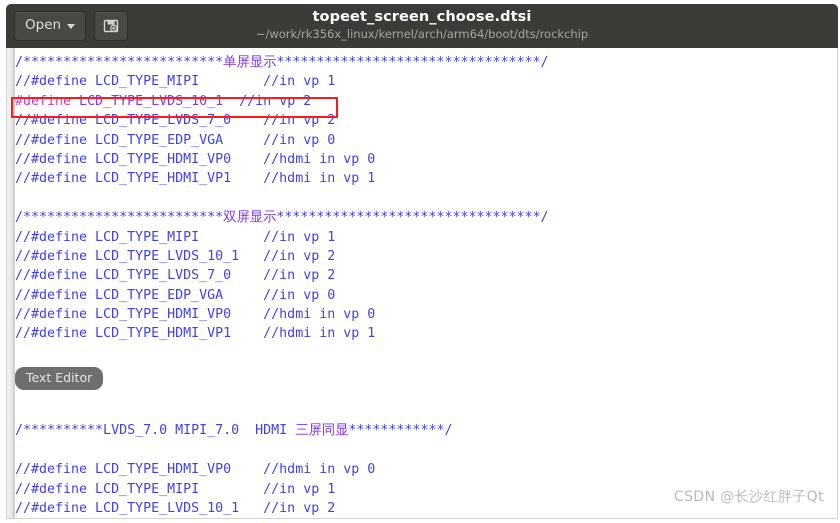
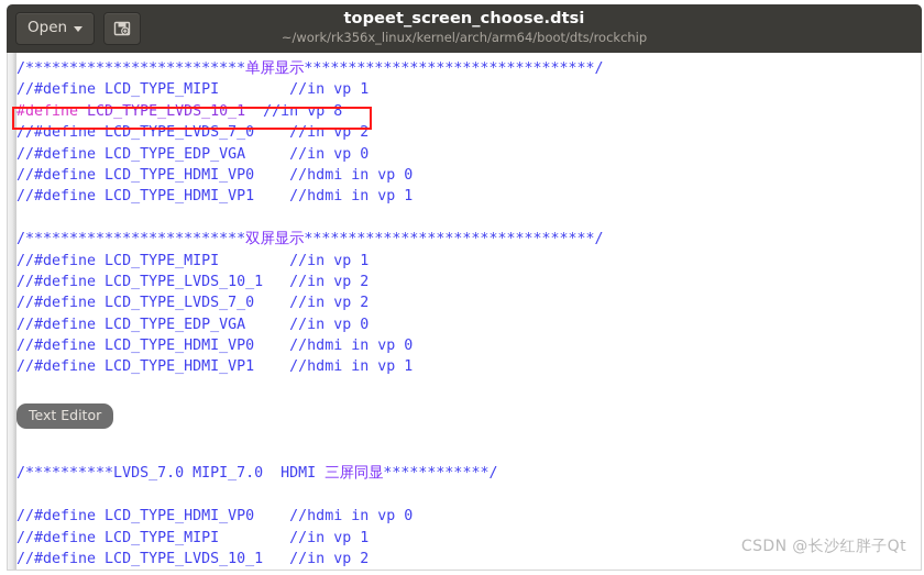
  Open
  topeet_screen_choose.dtsi
  ~/work/rk356x_linux/kernel/arch/arm64/boot/dts/rockchip
  /*************************单屏显示*********************************/
  //#define LCD_TYPE_MIPI //in vp 1
- #define LCD_TYPE_LVDS_10_1 //in vp 2
+ #define LCD_TYPE_LVDS_10_1 //in vp 8
  //#define LCD_TYPE_LVDS_7_0 //in vp 2
  //#define LCD_TYPE_EDP_VGA //in vp 0
  //#define LCD_TYPE_HDMI_VP0 //hdmi in vp 0
  //#define LCD_TYPE_HDMI_VP1 //hdmi in vp 1
  /*************************双屏显示*********************************/
  //#define LCD_TYPE_MIPI //in vp 1
  //#define LCD_TYPE_LVDS_10_1 //in vp 2
  //#define LCD_TYPE_LVDS_7_0 //in vp 2
  //#define LCD_TYPE_EDP_VGA //in vp 0
  //#define LCD_TYPE_HDMI_VP0 //hdmi in vp 0
  //#define LCD_TYPE_HDMI_VP1 //hdmi in vp 1
  /**********LVDS_7.0 MIPI_7.0 HDMI 三屏同显************/
  //#define LCD_TYPE_HDMI_VP0 //hdmi in vp 0
  //#define LCD_TYPE_MIPI //in vp 1
  //#define LCD_TYPE_LVDS_10_1 //in vp 2
  Text Editor
  CSDN @长沙红胖子Qt
